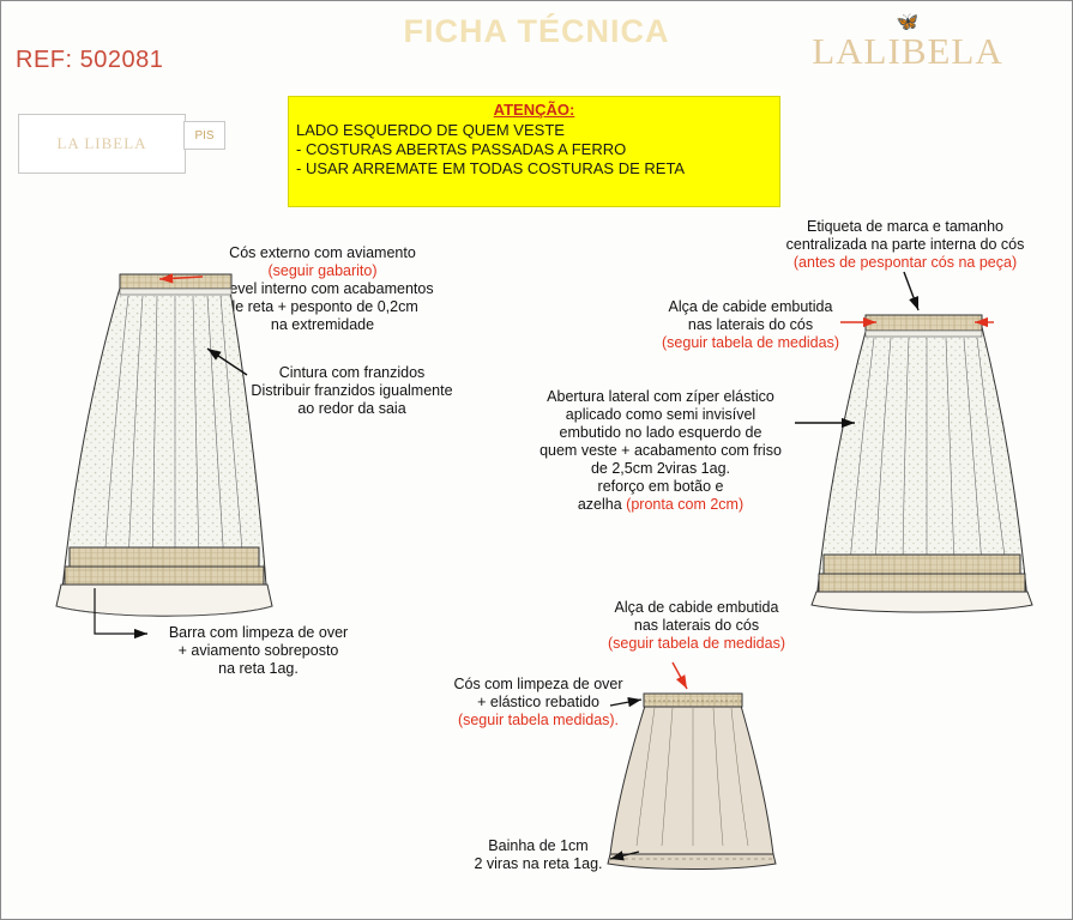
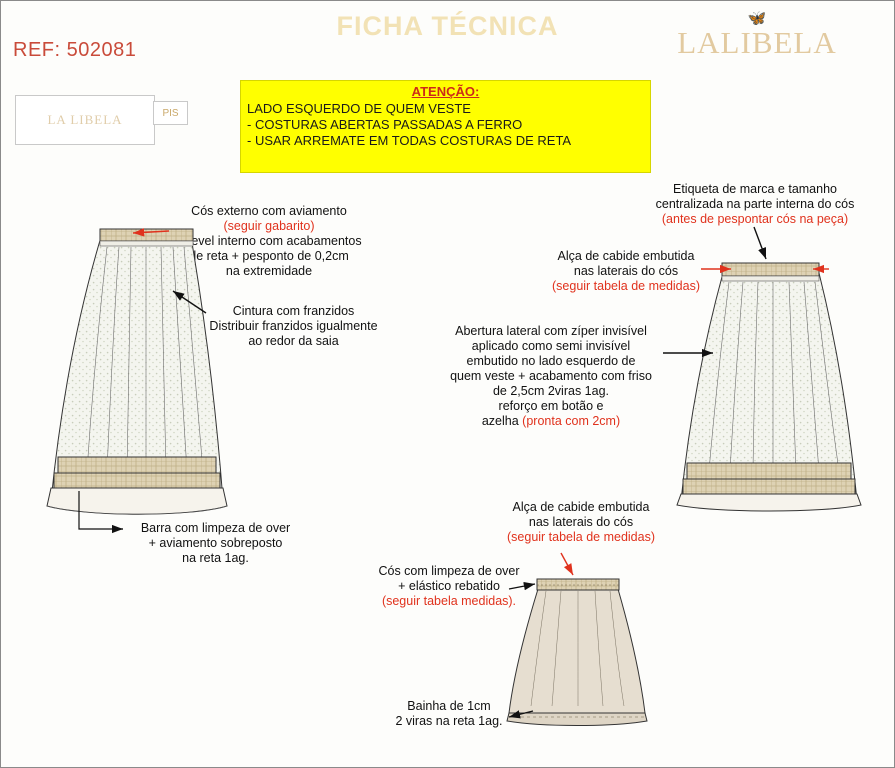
  REF: 502081
  FICHA TÉCNICA
  🦋
  LALIBELA
  LA LIBELA
  PIS
  ATENÇÃO:
  LADO ESQUERDO DE QUEM VESTE
  - COSTURAS ABERTAS PASSADAS A FERRO
  - USAR ARREMATE EM TODAS COSTURAS DE RETA
  Cós externo com aviamento
  (seguir gabarito)
  evel interno com acabamentos
  e reta + pesponto de 0,2cm
  na extremidade
  Cintura com franzidos
  Distribuir franzidos igualmente
  ao redor da saia
  Barra com limpeza de over
  + aviamento sobreposto
  na reta 1ag.
  Etiqueta de marca e tamanho
  centralizada na parte interna do cós
  (antes de pespontar cós na peça)
  Alça de cabide embutida
  nas laterais do cós
  (seguir tabela de medidas)
- Abertura lateral com zíper elástico
+ Abertura lateral com zíper invisível
  aplicado como semi invisível
  embutido no lado esquerdo de
  quem veste + acabamento com friso
  de 2,5cm 2viras 1ag.
  reforço em botão e
  azelha (pronta com 2cm)
  Alça de cabide embutida
  nas laterais do cós
  (seguir tabela de medidas)
  Cós com limpeza de over
  + elástico rebatido
  (seguir tabela medidas).
  Bainha de 1cm
  2 viras na reta 1ag.
